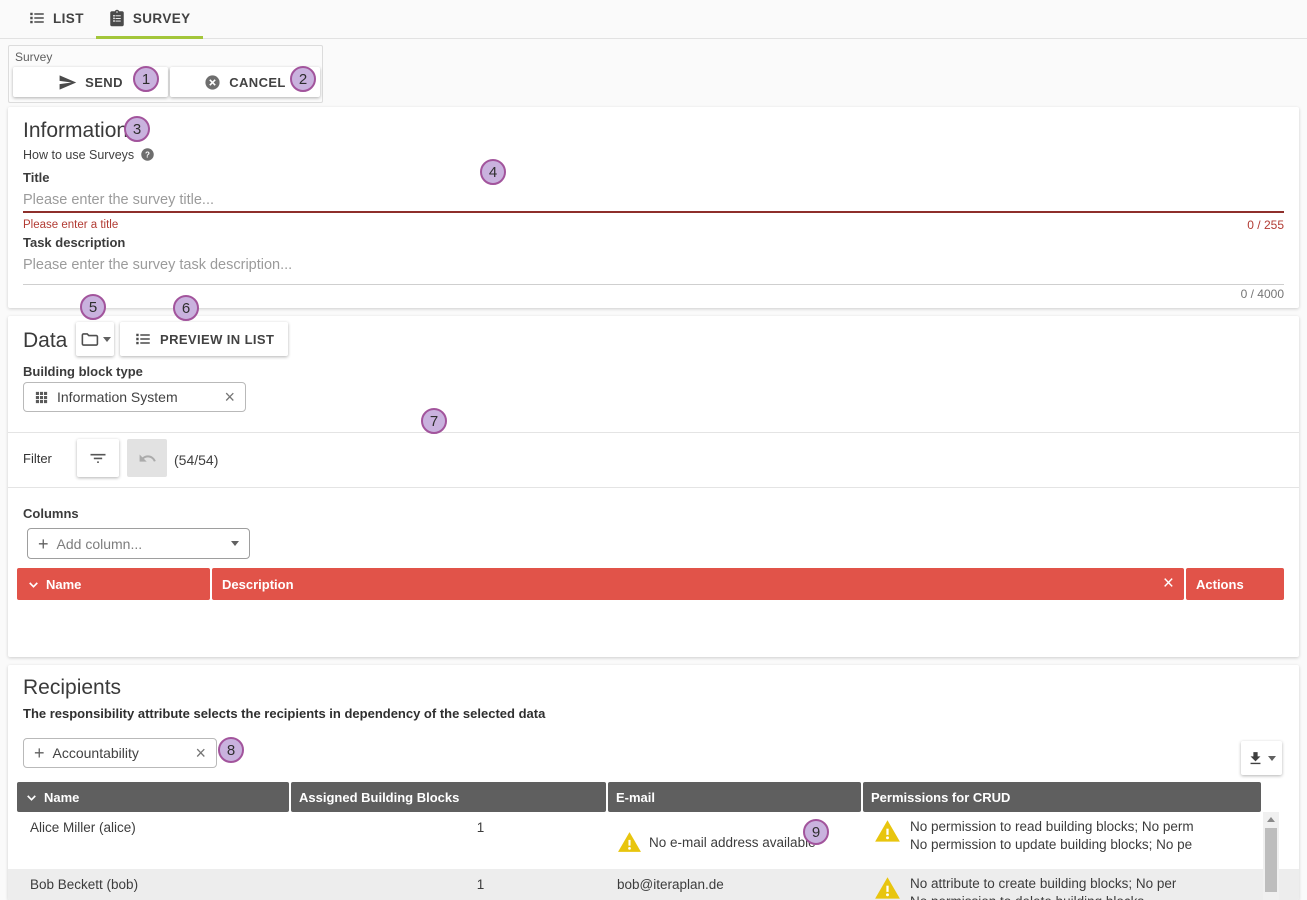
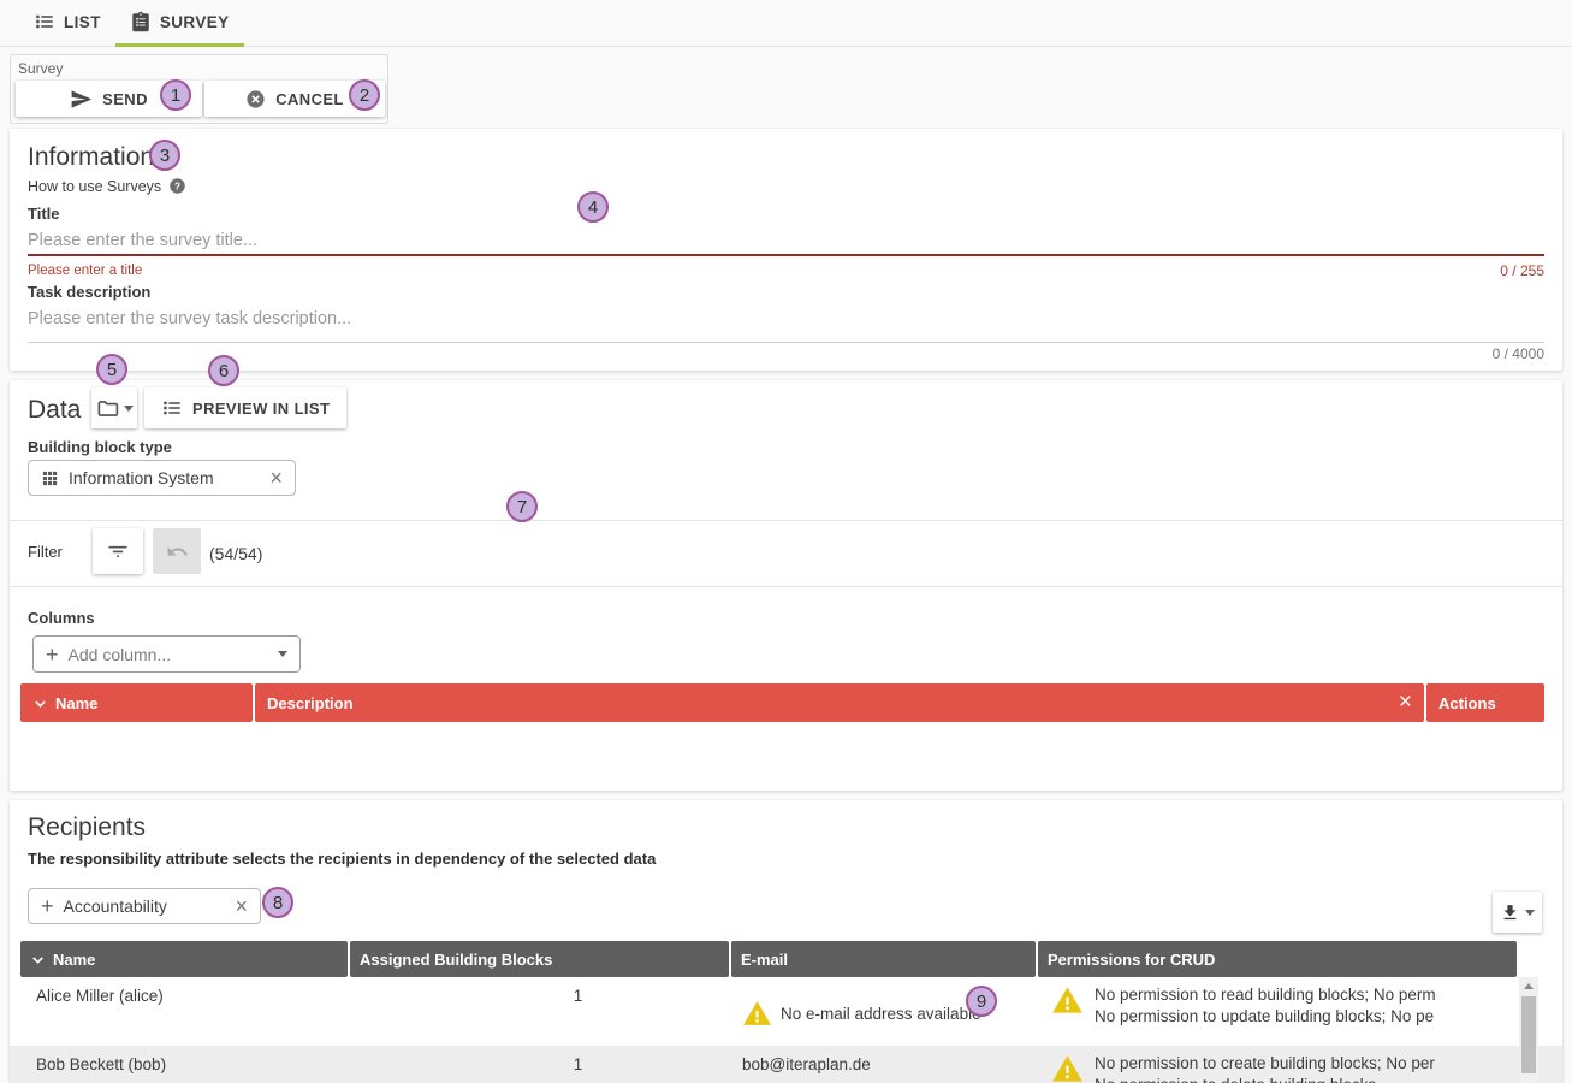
  LIST
  SURVEY
  Survey
  SEND
  CANCEL
  Information
  How to use Surveys
  ?
  Title
  Please enter the survey title...
  Please enter a title
  0 / 255
  Task description
  Please enter the survey task description...
  0 / 4000
  Data
  PREVIEW IN LIST
  Building block type
  Information System
  ×
  Filter
  (54/54)
  Columns
  +
  Add column...
  Name
  Description
  ×
  Actions
  Recipients
  The responsibility attribute selects the recipients in dependency of the selected data
  +
  Accountability
  ×
  Name
  Assigned Building Blocks
  E-mail
  Permissions for CRUD
  Alice Miller (alice)
  1
  No e-mail address availabl
  No permission to read building blocks; No perm
  No permission to update building blocks; No pe
  Bob Beckett (bob)
  1
  bob@iteraplan.de
- No attribute to create building blocks; No per
+ No permission to create building blocks; No per
  1
  2
  3
  4
  5
  6
  7
  8
  9
